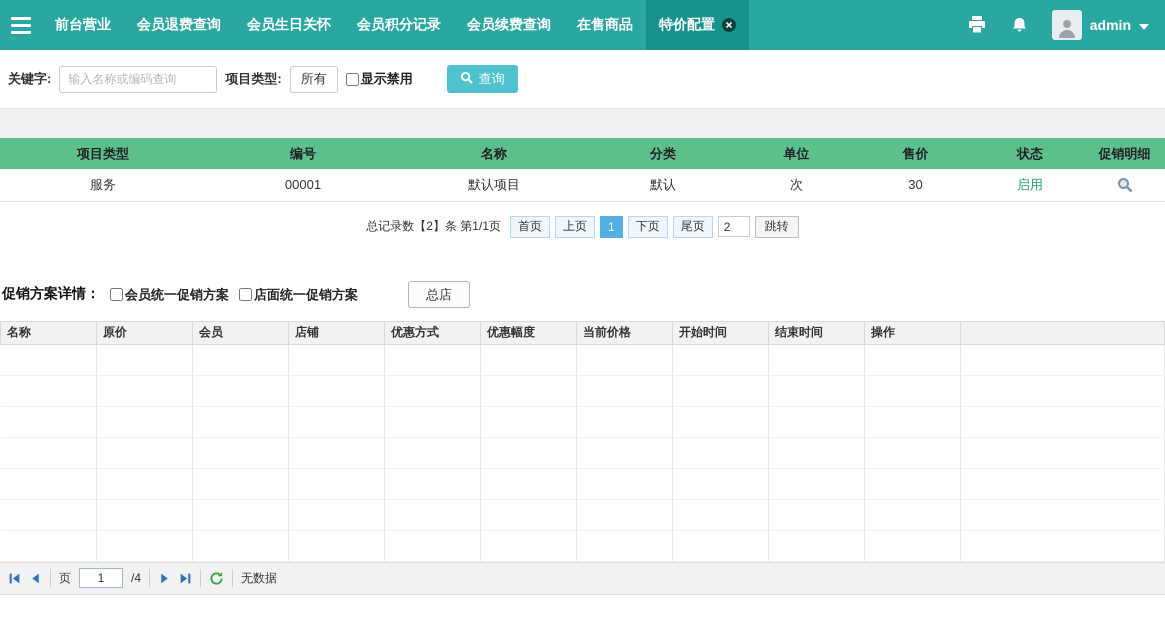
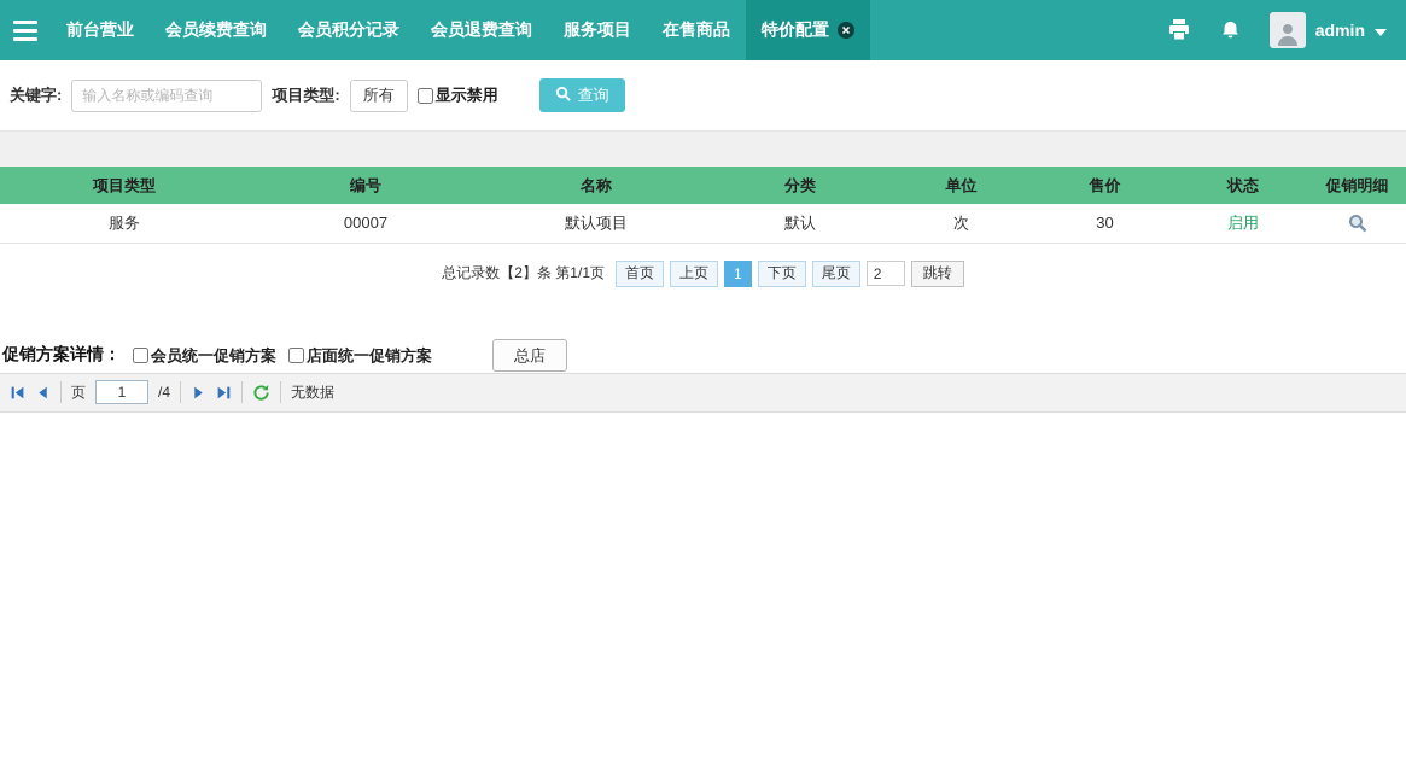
  前台营业
- 会员退费查询
+ 会员续费查询
- 会员生日关怀
  会员积分记录
- 会员续费查询
+ 会员退费查询
+ 服务项目
  在售商品
  特价配置
  admin
  关键字:
  输入名称或编码查询
  项目类型:
  所有
  显示禁用
  查询
  项目类型	编号	名称	分类	单位	售价	状态	促销明细
- 服务	00001	默认项目	默认	次	30	启用
+ 服务	00007	默认项目	默认	次	30	启用
  总记录数【2】条 第1/1页
  首页
  上页
  1
  下页
  尾页
  2
  跳转
  促销方案详情：
  会员统一促销方案
  店面统一促销方案
  总店
- 名称	原价	会员	店铺	优惠方式	优惠幅度	当前价格	开始时间	结束时间	操作
  页
  1
  /4
  无数据
